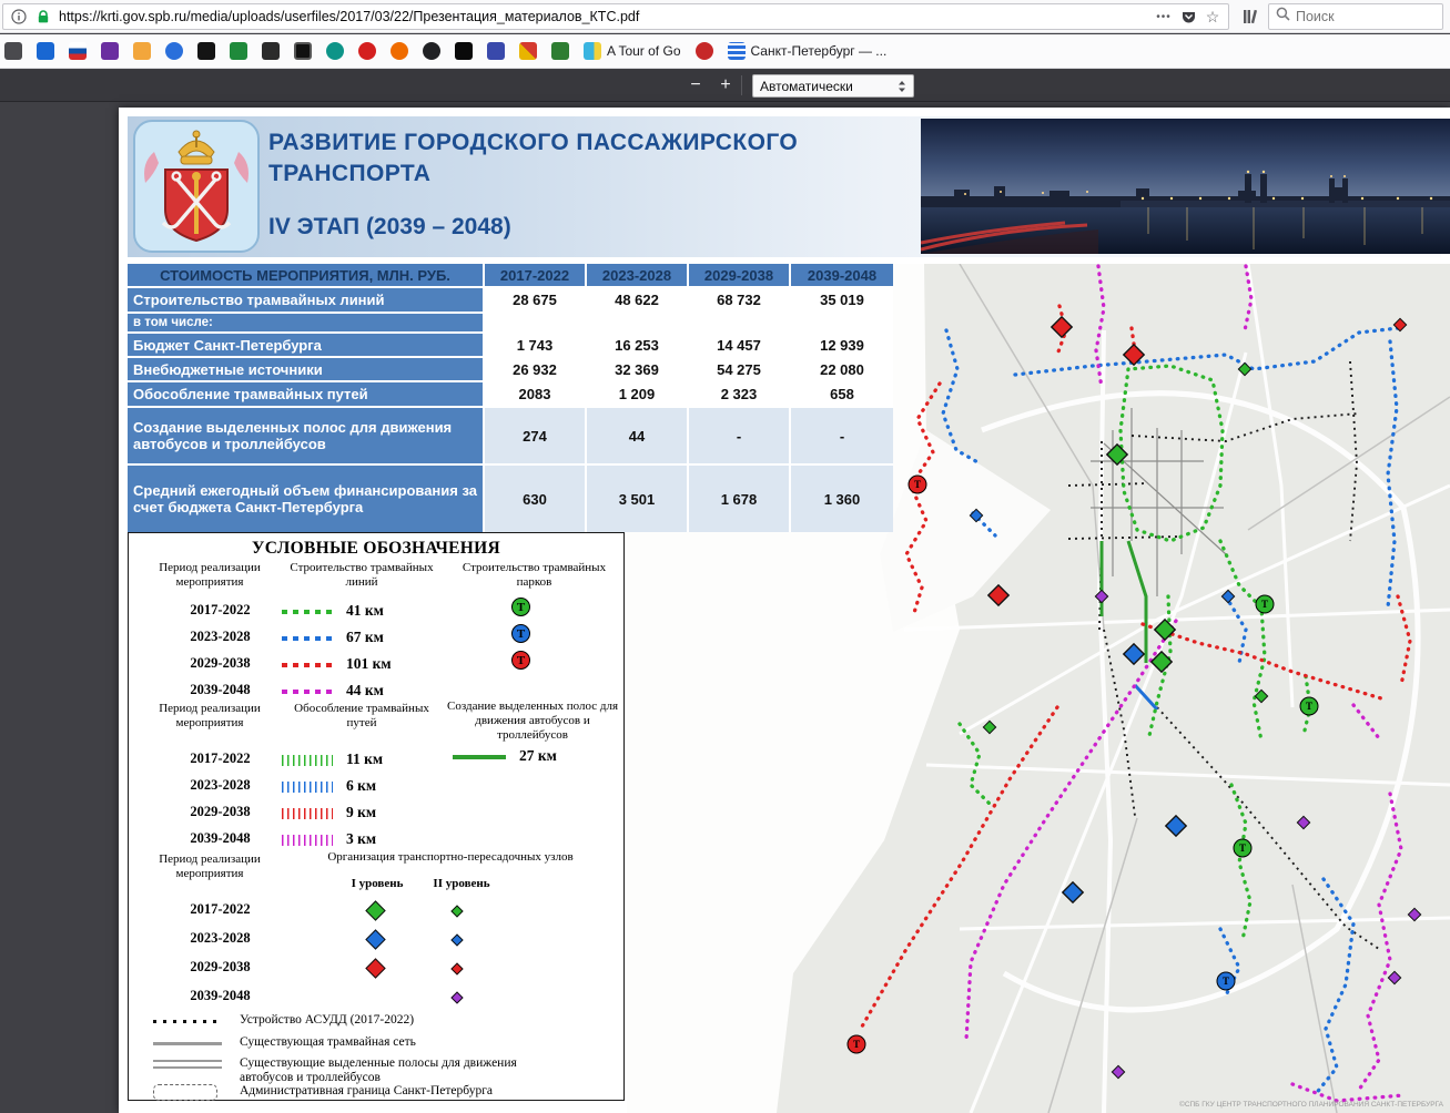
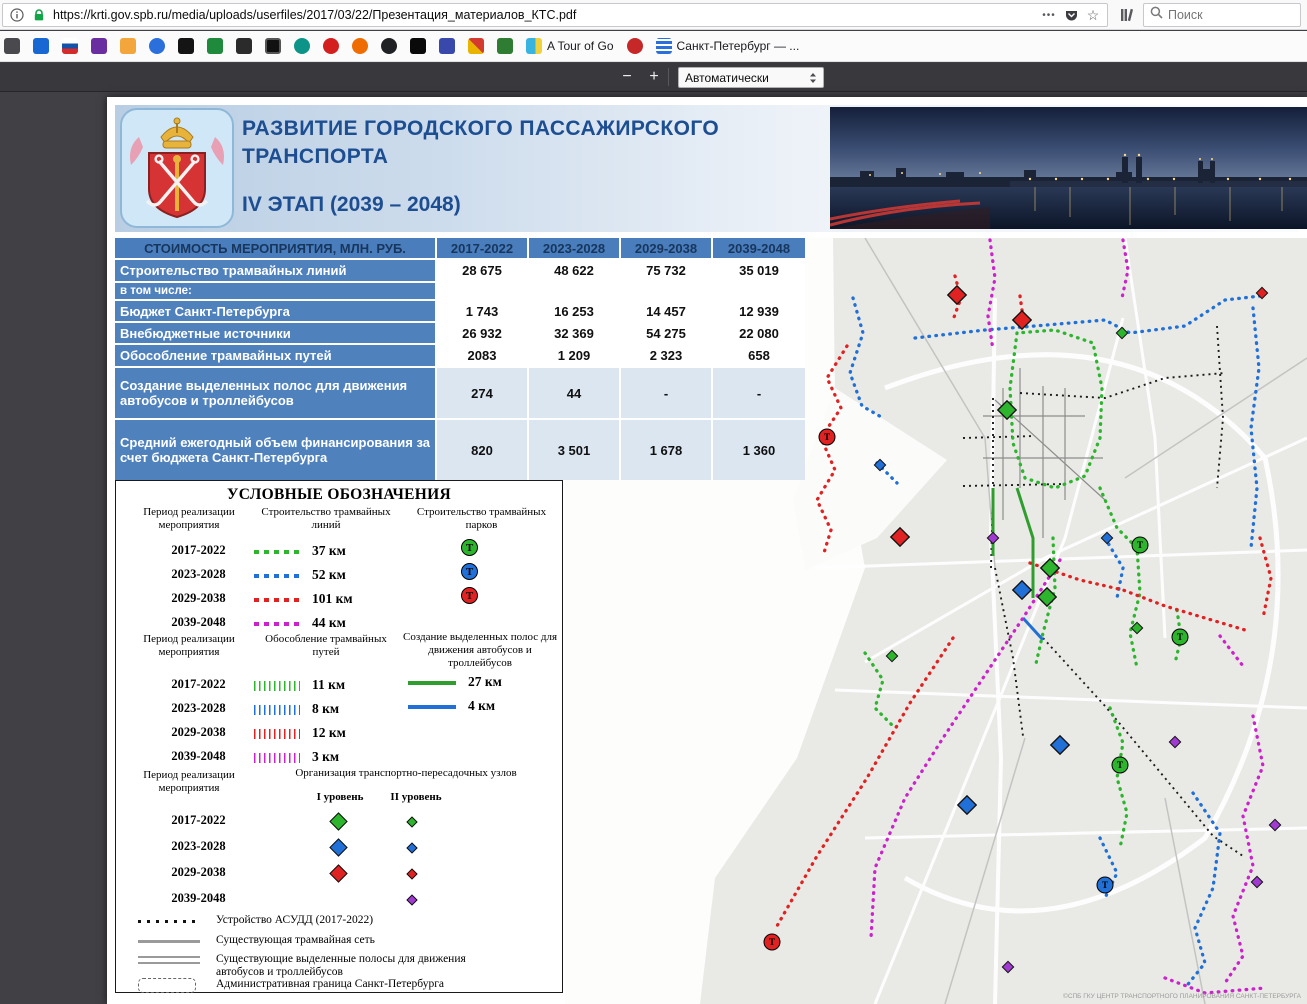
  https://krti.gov.spb.ru/media/uploads/userfiles/2017/03/22/Презентация_материалов_КТС.pdf
  •••
  ☆
  Поиск
  A Tour of Go
  Санкт-Петербург — ...
  −
  +
  Автоматически
  РАЗВИТИЕ ГОРОДСКОГО ПАССАЖИРСКОГО
  ТРАНСПОРТА
  IV ЭТАП (2039 – 2048)
  СТОИМОСТЬ МЕРОПРИЯТИЯ, МЛН. РУБ.
  2017-2022
  2023-2028
  2029-2038
  2039-2048
  Строительство трамвайных линий
  28 675
  48 622
- 68 732
+ 75 732
  35 019
  в том числе:
  Бюджет Санкт-Петербурга
  1 743
  16 253
  14 457
  12 939
  Внебюджетные источники
  26 932
  32 369
  54 275
  22 080
  Обособление трамвайных путей
  2083
  1 209
  2 323
  658
  Создание выделенных полос для движения автобусов и троллейбусов
  274
  44
  -
  -
  Средний ежегодный объем финансирования за счет бюджета Санкт-Петербурга
- 630
+ 820
  3 501
  1 678
  1 360
  Т
  Т
  Т
  Т
  Т
  Т
  УСЛОВНЫЕ ОБОЗНАЧЕНИЯ
  Период реализации мероприятия
  Строительство трамвайных линий
  Строительство трамвайных парков
  2017-2022
- 41 км
+ 37 км
  2023-2028
- 67 км
+ 52 км
  2029-2038
  101 км
  2039-2048
  44 км
  Т
  Т
  Т
  Период реализации мероприятия
  Обособление трамвайных путей
  Создание выделенных полос для движения автобусов и троллейбусов
  2017-2022
  11 км
  2023-2028
- 6 км
+ 8 км
  2029-2038
- 9 км
+ 12 км
  2039-2048
  3 км
  27 км
+ 4 км
  Период реализации мероприятия
  Организация транспортно-пересадочных узлов
  I уровень
  II уровень
  2017-2022
  2023-2028
  2029-2038
  2039-2048
  Устройство АСУДД (2017-2022)
  Существующая трамвайная сеть
  Существующие выделенные полосы для движения автобусов и троллейбусов
  Административная граница Санкт-Петербурга
